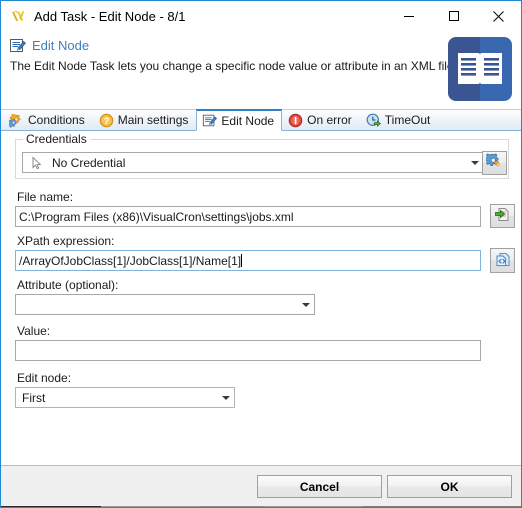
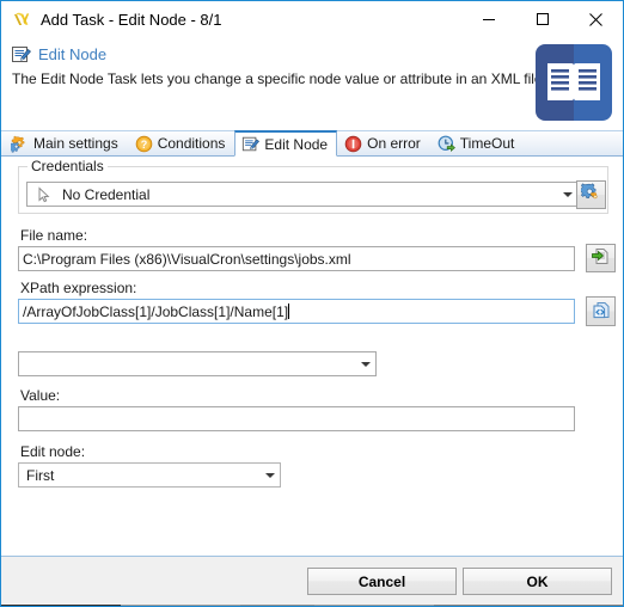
  Add Task - Edit Node - 8/1
  Edit Node
  The Edit Node Task lets you change a specific node value or attribute in an XML fil
- Conditions
+ Main settings
  ?
- Main settings
+ Conditions
  Edit Node
  On error
  TimeOut
  Credentials
  No Credential
  File name:
  C:\Program Files (x86)\VisualCron\settings\jobs.xml
  XPath expression:
  /ArrayOfJobClass[1]/JobClass[1]/Name[1]
- Attribute (optional):
  Value:
  Edit node:
  First
  Cancel
  OK
